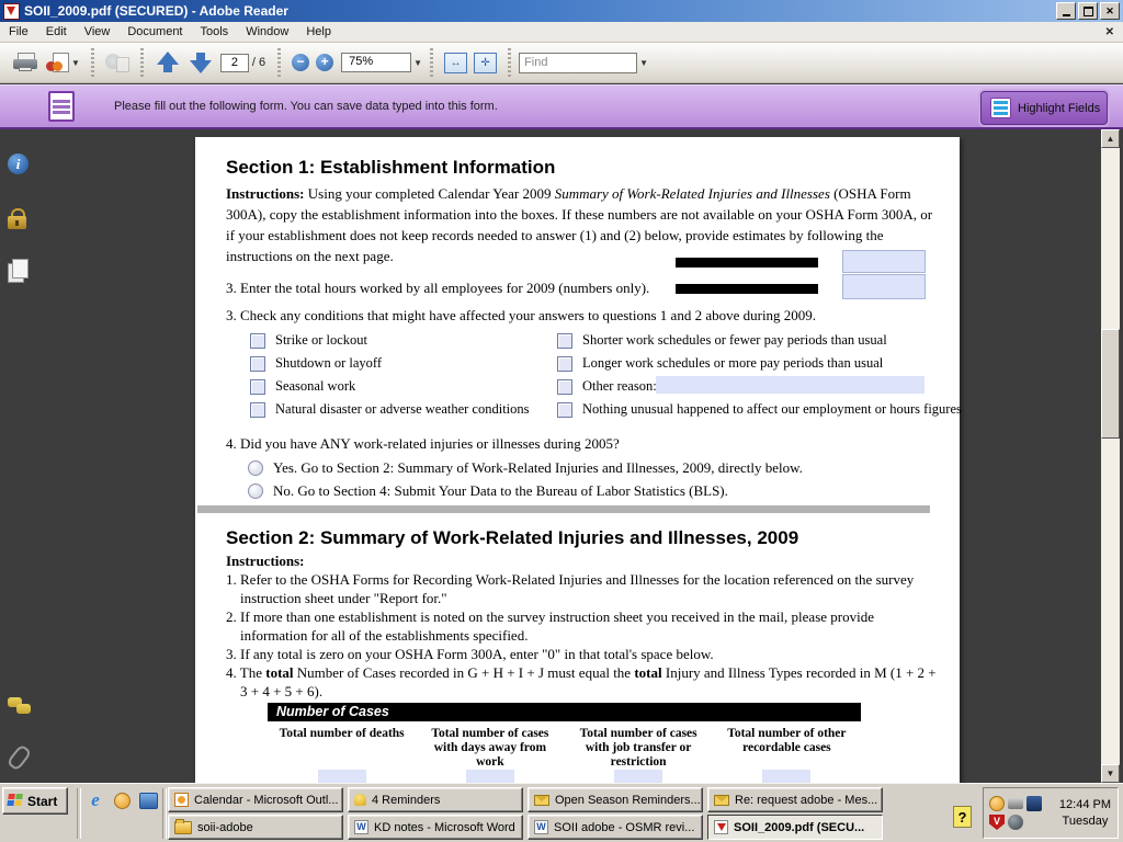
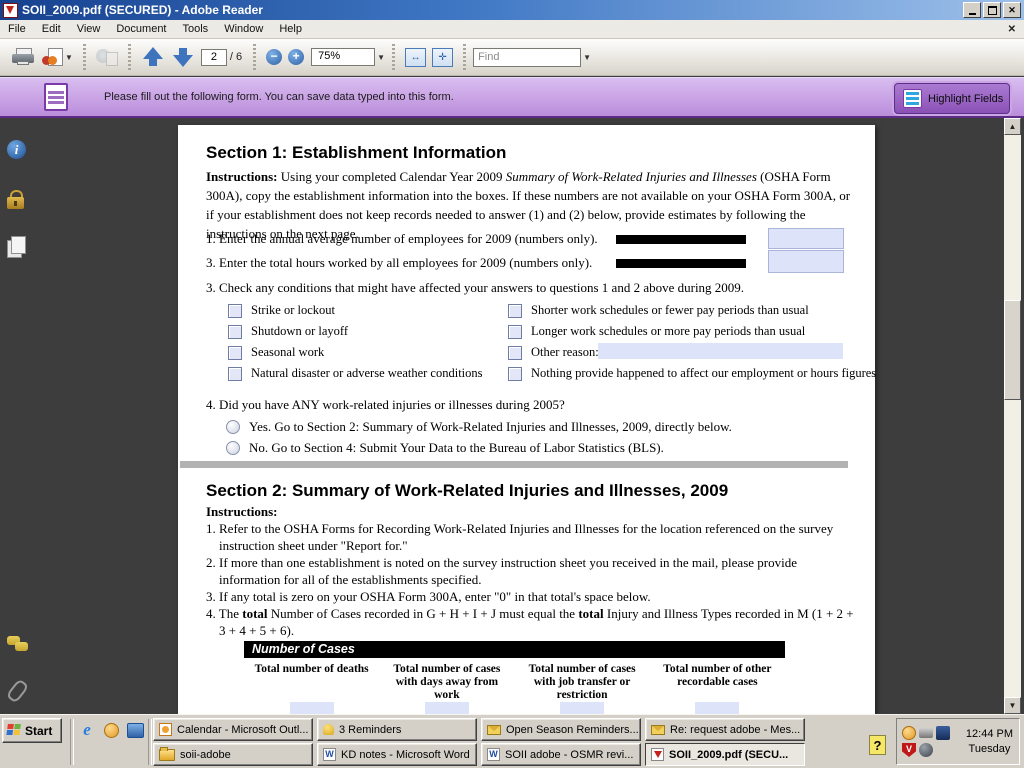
  SOII_2009.pdf (SECURED) - Adobe Reader
  ✕
  File
  Edit
  View
  Document
  Tools
  Window
  Help
  ✕
  ▼
  2
  / 6
  −
  +
  75%
  ▼
  ↔
  ✛
  Find
  ▼
  Please fill out the following form. You can save data typed into this form.
  Highlight Fields
  i
  Section 1: Establishment Information
  Instructions: Using your completed Calendar Year 2009 Summary of Work-Related Injuries and Illnesses (OSHA Form 300A), copy the establishment information into the boxes. If these numbers are not available on your OSHA Form 300A, or if your establishment does not keep records needed to answer (1) and (2) below, provide estimates by following the instructions on the next page.
+ 1. Enter the annual average number of employees for 2009 (numbers only).
  3. Enter the total hours worked by all employees for 2009 (numbers only).
  3. Check any conditions that might have affected your answers to questions 1 and 2 above during 2009.
  Strike or lockout
  Shutdown or layoff
  Seasonal work
  Natural disaster or adverse weather conditions
  Shorter work schedules or fewer pay periods than usual
  Longer work schedules or more pay periods than usual
  Other reason:
- Nothing unusual happened to affect our employment or hours figures
+ Nothing provide happened to affect our employment or hours figures
  4. Did you have ANY work-related injuries or illnesses during 2005?
  Yes. Go to Section 2: Summary of Work-Related Injuries and Illnesses, 2009, directly below.
  No. Go to Section 4: Submit Your Data to the Bureau of Labor Statistics (BLS).
  Section 2: Summary of Work-Related Injuries and Illnesses, 2009
  Instructions:
  1. Refer to the OSHA Forms for Recording Work-Related Injuries and Illnesses for the location referenced on the survey instruction sheet under "Report for."
  2. If more than one establishment is noted on the survey instruction sheet you received in the mail, please provide information for all of the establishments specified.
  3. If any total is zero on your OSHA Form 300A, enter "0" in that total's space below.
  4. The total Number of Cases recorded in G + H + I + J must equal the total Injury and Illness Types recorded in M (1 + 2 + 3 + 4 + 5 + 6).
  Number of Cases
  Total number of deaths
  Total number of cases with days away from work
  Total number of cases with job transfer or restriction
  Total number of other recordable cases
  ▲
  ▼
  Start
  e
  Calendar - Microsoft Outl...
- 4 Reminders
+ 3 Reminders
  Open Season Reminders...
  Re: request adobe - Mes...
  soii-adobe
  W
  KD notes - Microsoft Word
  W
  SOII adobe - OSMR revi...
  SOII_2009.pdf (SECU...
  ?
  V
  12:44 PM
  Tuesday
